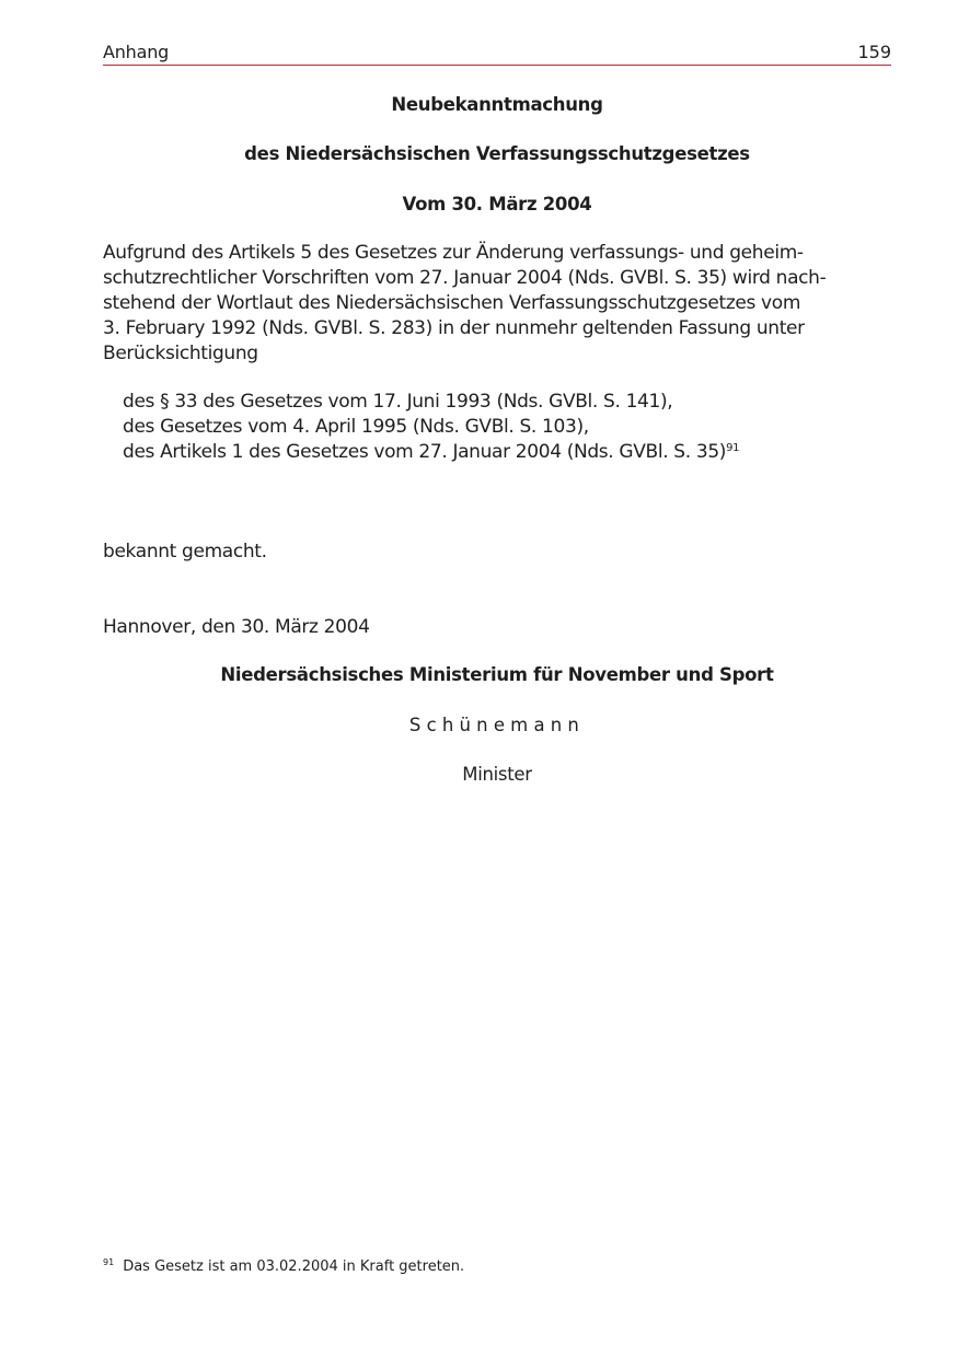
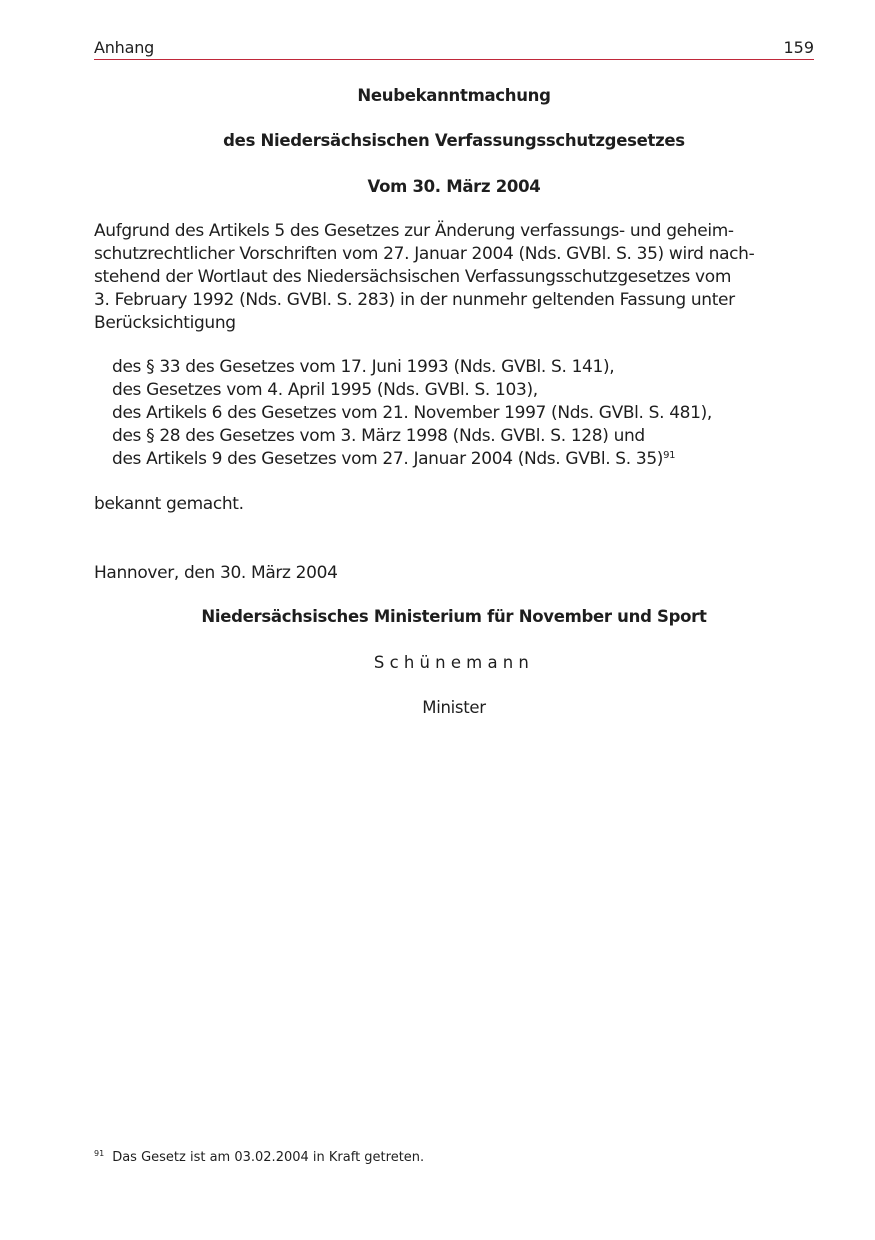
  Anhang
  159
  Neubekanntmachung
  des Niedersächsischen Verfassungsschutzgesetzes
  Vom 30. März 2004
  Aufgrund des Artikels 5 des Gesetzes zur Änderung verfassungs- und geheim-
  schutzrechtlicher Vorschriften vom 27. Januar 2004 (Nds. GVBl. S. 35) wird nach-
  stehend der Wortlaut des Niedersächsischen Verfassungsschutzgesetzes vom
  3. February 1992 (Nds. GVBl. S. 283) in der nunmehr geltenden Fassung unter
  Berücksichtigung
  des § 33 des Gesetzes vom 17. Juni 1993 (Nds. GVBl. S. 141),
  des Gesetzes vom 4. April 1995 (Nds. GVBl. S. 103),
+ des Artikels 6 des Gesetzes vom 21. November 1997 (Nds. GVBl. S. 481),
+ des § 28 des Gesetzes vom 3. März 1998 (Nds. GVBl. S. 128) und
- des Artikels 1 des Gesetzes vom 27. Januar 2004 (Nds. GVBl. S. 35)91
+ des Artikels 9 des Gesetzes vom 27. Januar 2004 (Nds. GVBl. S. 35)91
  bekannt gemacht.
  Hannover, den 30. März 2004
  Niedersächsisches Ministerium für November und Sport
  Schünemann
  Minister
  91 Das Gesetz ist am 03.02.2004 in Kraft getreten.
